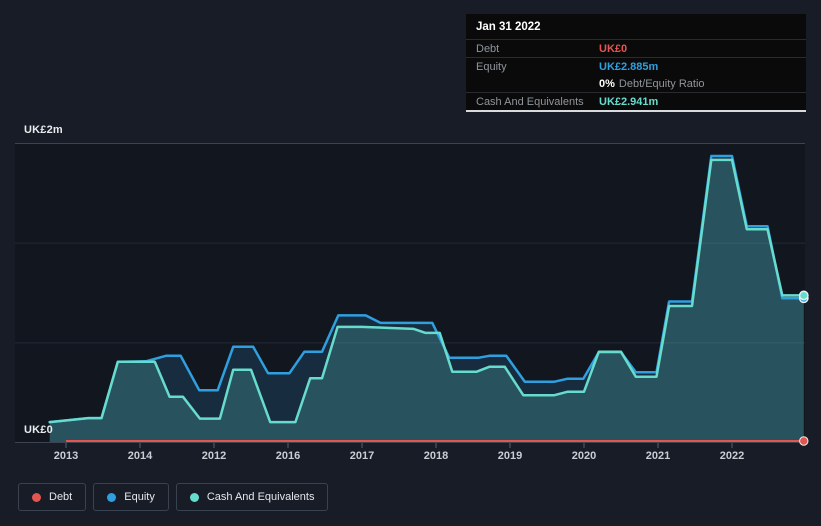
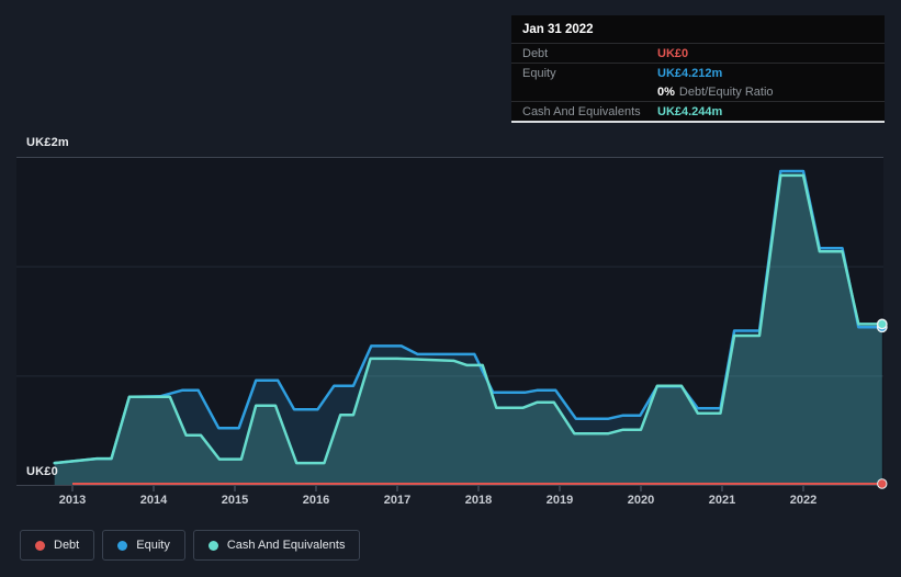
  UK£2m
  UK£0
  2013
  2014
- 2012
+ 2015
  2016
  2017
  2018
  2019
  2020
  2021
  2022
  Jan 31 2022
  Debt
  UK£0
  Equity
- UK£2.885m
+ UK£4.212m
  0%
  Debt/Equity Ratio
  Cash And Equivalents
- UK£2.941m
+ UK£4.244m
  Debt
  Equity
  Cash And Equivalents
